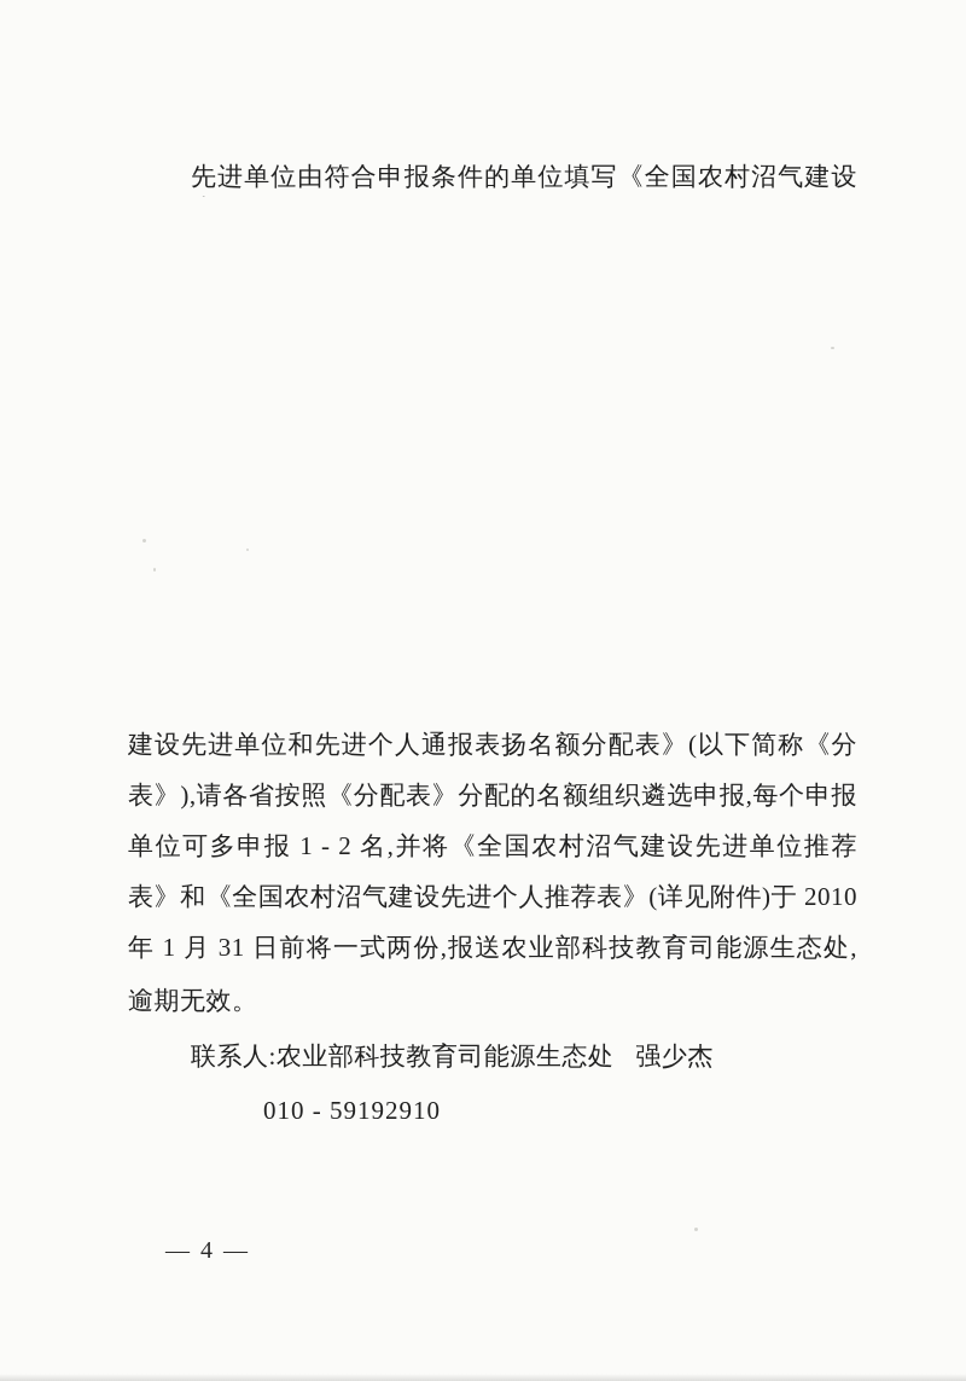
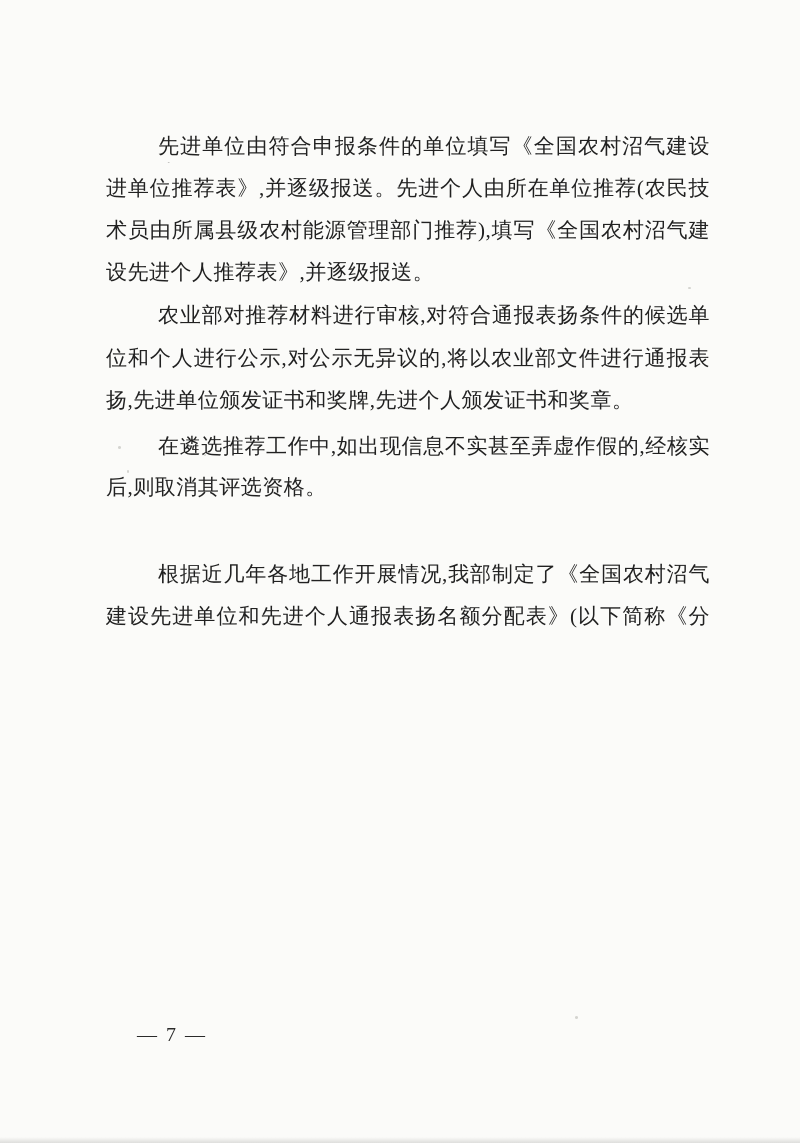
  先进单位由符合申报条件的单位填写《全国农村沼气建设
+ 进单位推荐表》,并逐级报送。先进个人由所在单位推荐(农民技
+ 术员由所属县级农村能源管理部门推荐),填写《全国农村沼气建
+ 设先进个人推荐表》,并逐级报送。
+ 农业部对推荐材料进行审核,对符合通报表扬条件的候选单
+ 位和个人进行公示,对公示无异议的,将以农业部文件进行通报表
+ 扬,先进单位颁发证书和奖牌,先进个人颁发证书和奖章。
+ 在遴选推荐工作中,如出现信息不实甚至弄虚作假的,经核实
+ 后,则取消其评选资格。
+ 根据近几年各地工作开展情况,我部制定了《全国农村沼气
  建设先进单位和先进个人通报表扬名额分配表》(以下简称《分
- 表》),请各省按照《分配表》分配的名额组织遴选申报,每个申报
- 单位可多申报 1 - 2 名,并将《全国农村沼气建设先进单位推荐
- 表》和《全国农村沼气建设先进个人推荐表》(详见附件)于 2010
- 年 1 月 31 日前将一式两份,报送农业部科技教育司能源生态处,
- 逾期无效。
- 联系人:农业部科技教育司能源生态处 强少杰
- 010 - 59192910
- — 4 —
+ — 7 —
